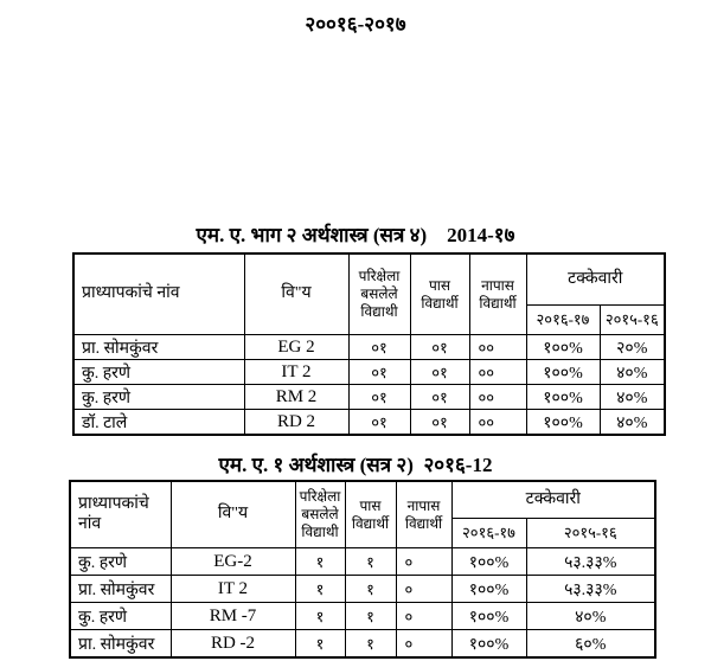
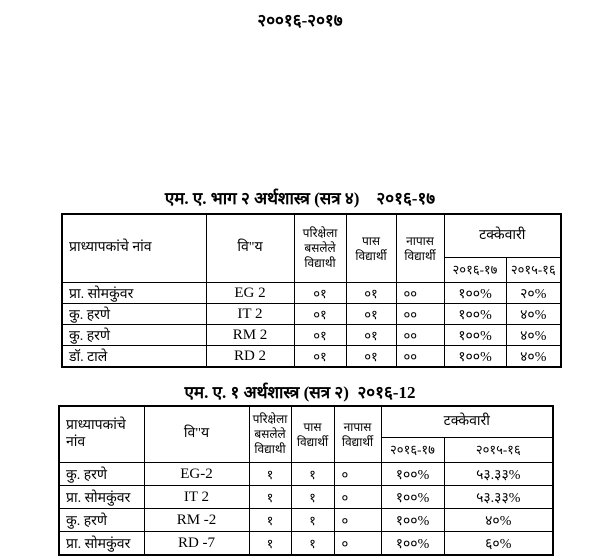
  २००१६-२०१७
- एम. ए. भाग २ अर्थशास्त्र (सत्र ४) 2014-१७
+ एम. ए. भाग २ अर्थशास्त्र (सत्र ४) २०१६-१७
  प्राध्यापकांचे नांव	वि"य	परिक्षेला बसलेले विद्याथी	पास विद्यार्थी	नापास विद्यार्थी	टक्केवारी
  २०१६-१७	२०१५-१६
  प्रा. सोमकुंवर	EG 2	०१	०१	००	१००%	२०%
  कु. हरणे	IT 2	०१	०१	००	१००%	४०%
  कु. हरणे	RM 2	०१	०१	००	१००%	४०%
  डॉ. टाले	RD 2	०१	०१	००	१००%	४०%
  एम. ए. १ अर्थशास्त्र (सत्र २) २०१६-12
  प्राध्यापकांचे नांव	वि"य	परिक्षेला बसलेले विद्याथी	पास विद्यार्थी	नापास विद्यार्थी	टक्केवारी
  २०१६-१७	२०१५-१६
  कु. हरणे	EG-2	१	१	०	१००%	५३.३३%
  प्रा. सोमकुंवर	IT 2	१	१	०	१००%	५३.३३%
- कु. हरणे	RM -7	१	१	०	१००%	४०%
+ कु. हरणे	RM -2	१	१	०	१००%	४०%
- प्रा. सोमकुंवर	RD -2	१	१	०	१००%	६०%
+ प्रा. सोमकुंवर	RD -7	१	१	०	१००%	६०%
